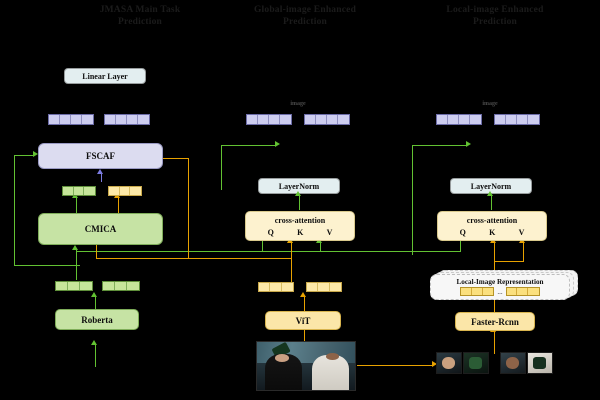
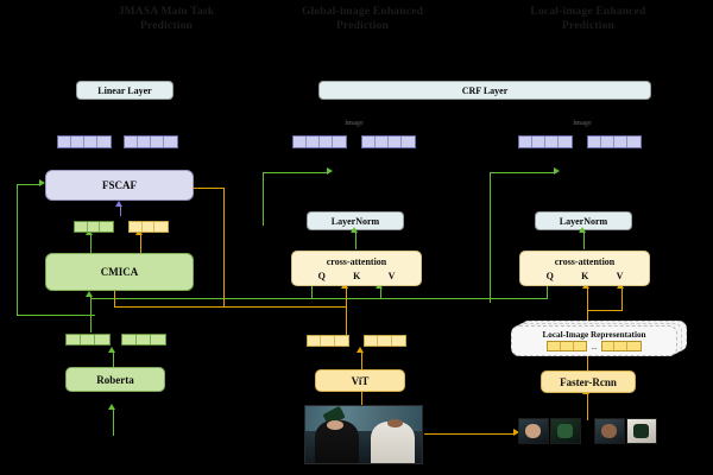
  JMASA Main Task
  Prediction
  Global-image Enhanced
  Prediction
  Local-image Enhanced
  Prediction
  Linear Layer
+ CRF Layer
  FSCAF
  CMICA
  Roberta
  LayerNorm
  cross-attention
  Q
  K
  V
  ViT
  LayerNorm
  cross-attention
  Q
  K
  V
  Local-Image Representation
  ...
  Faster-Rcnn
